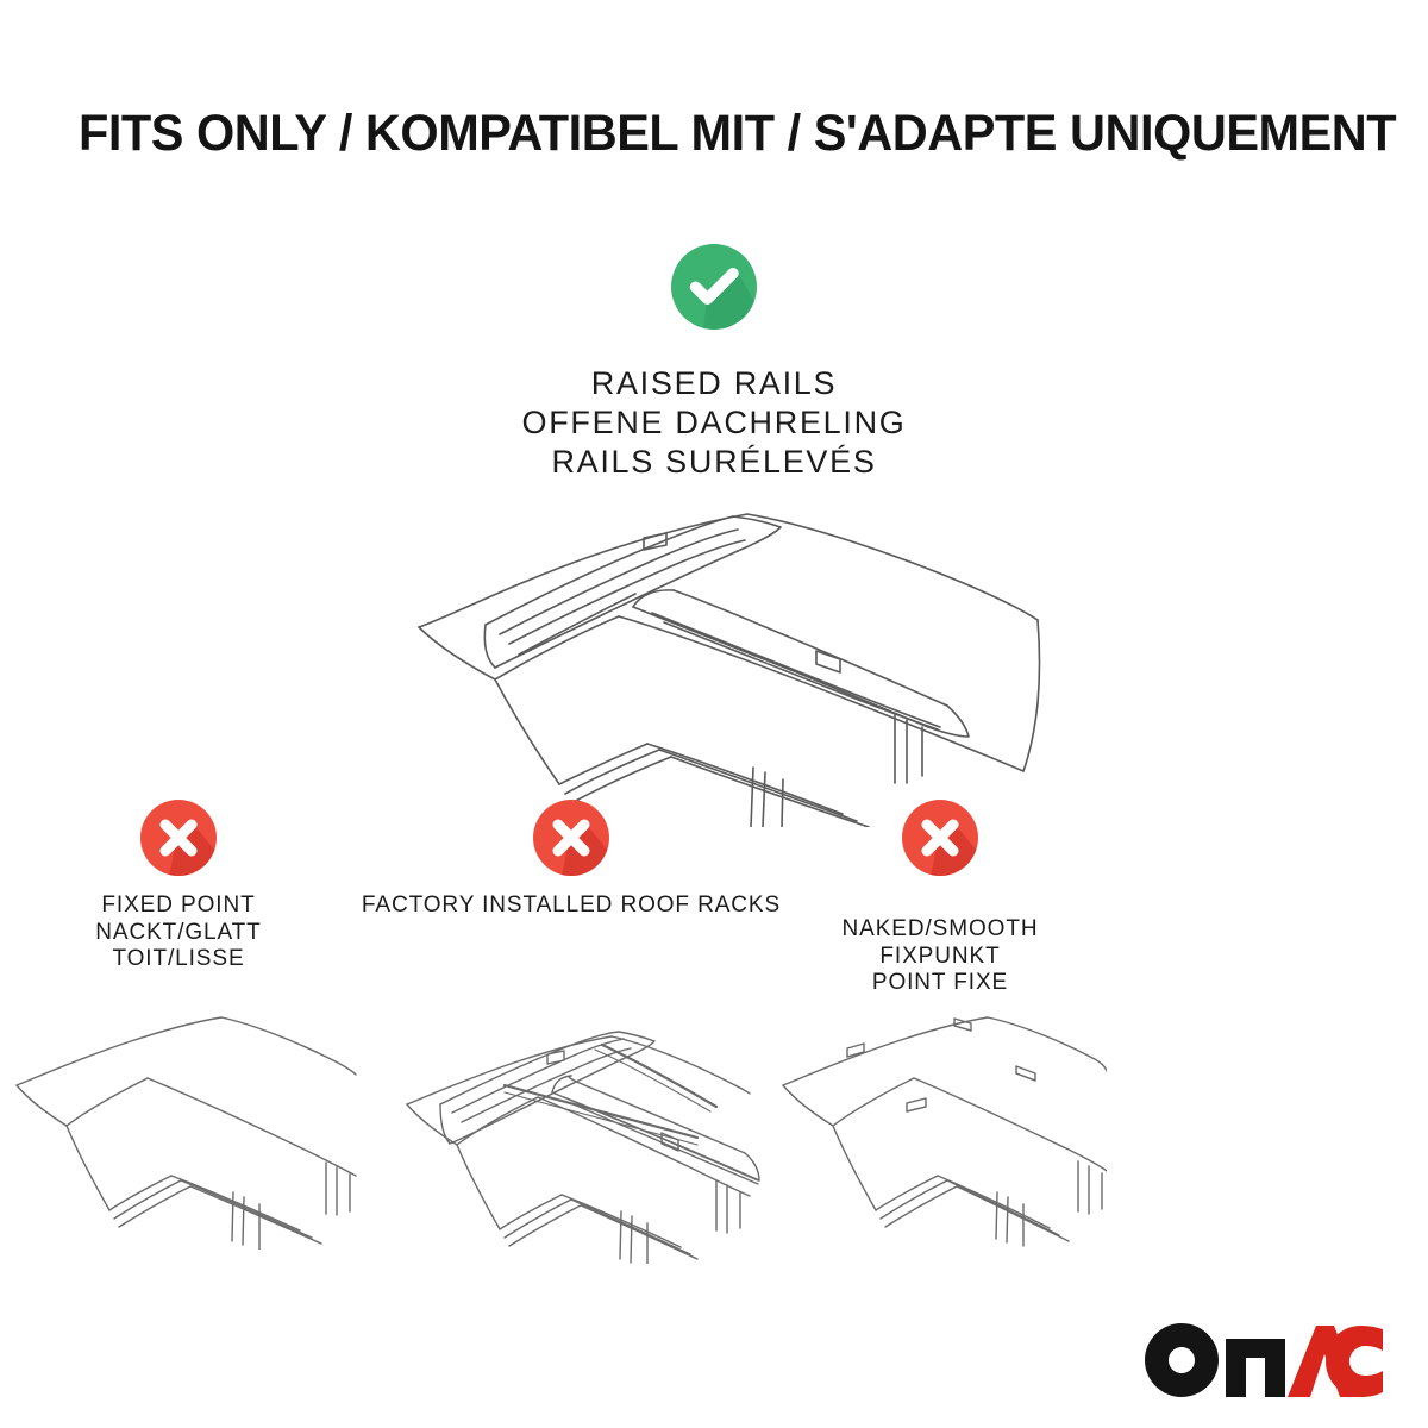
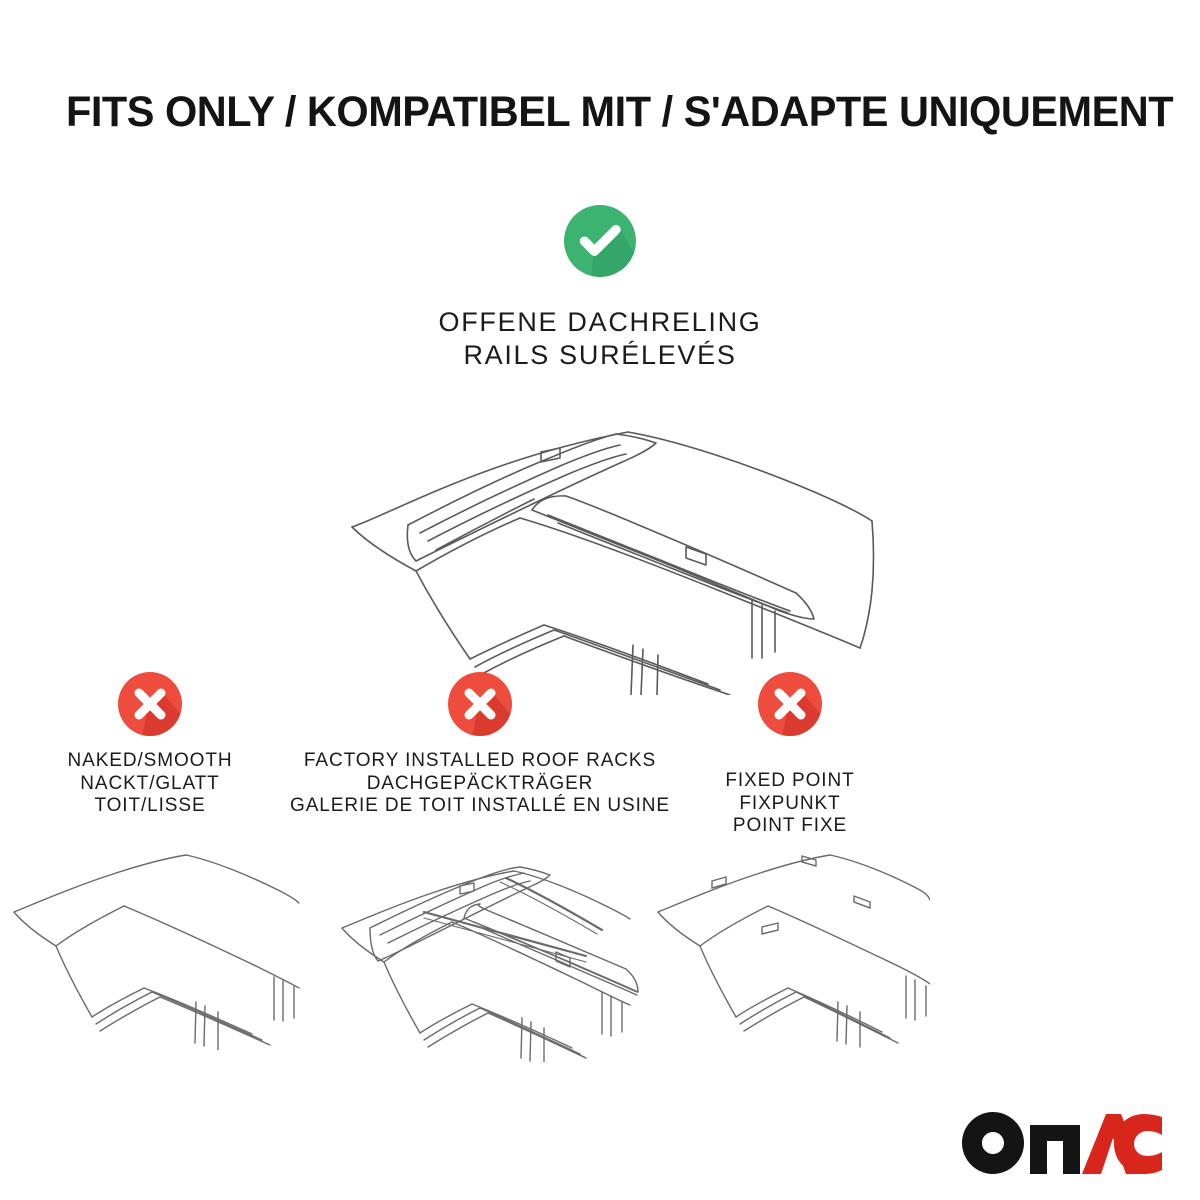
  FITS ONLY / KOMPATIBEL MIT / S'ADAPTE UNIQUEMENT
- RAISED RAILS
  OFFENE DACHRELING
  RAILS SURÉLEVÉS
- FIXED POINT
+ NAKED/SMOOTH
  NACKT/GLATT
  TOIT/LISSE
  FACTORY INSTALLED ROOF RACKS
+ DACHGEPÄCKTRÄGER
+ GALERIE DE TOIT INSTALLÉ EN USINE
- NAKED/SMOOTH
+ FIXED POINT
  FIXPUNKT
  POINT FIXE
